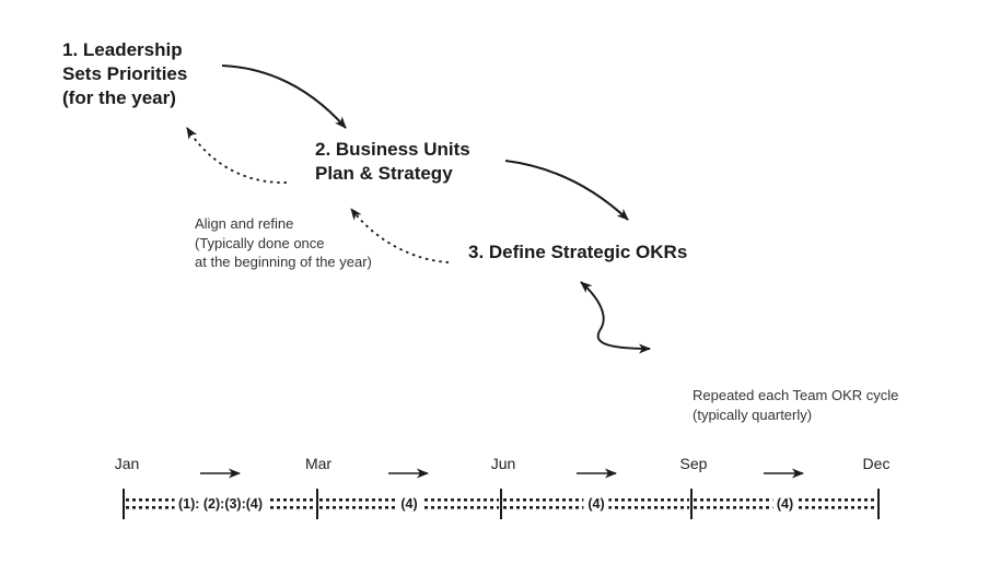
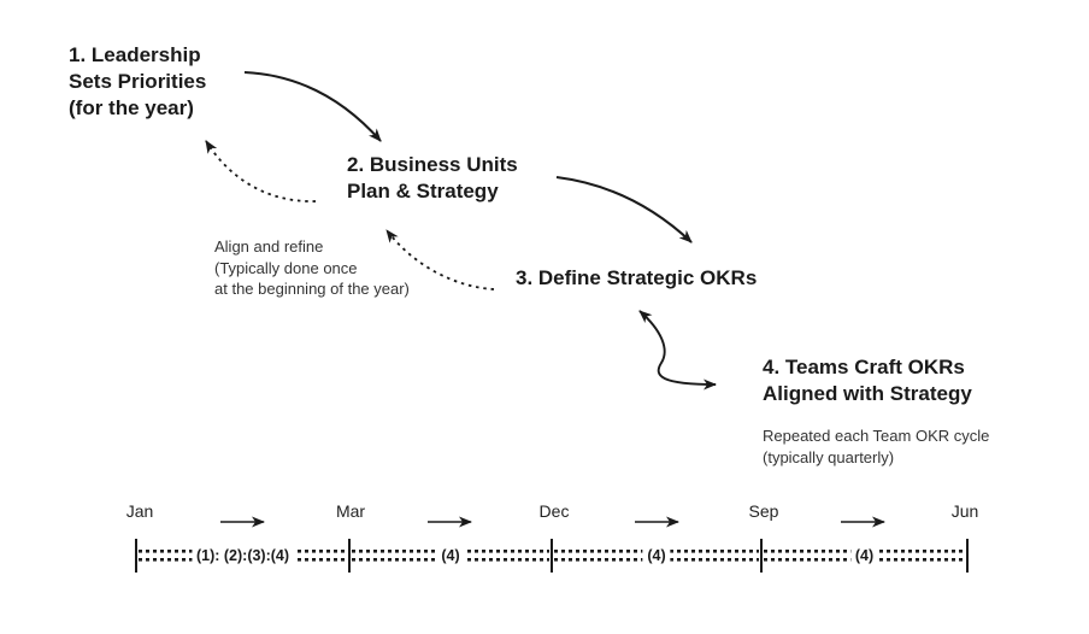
  1. Leadership
  Sets Priorities
  (for the year)
  2. Business Units
  Plan & Strategy
  3. Define Strategic OKRs
+ 4. Teams Craft OKRs
+ Aligned with Strategy
  Align and refine
  (Typically done once
  at the beginning of the year)
  Repeated each Team OKR cycle
  (typically quarterly)
  Jan
  Mar
- Jun
+ Dec
  Sep
- Dec
+ Jun
  (1): (2):(3):(4)
  (4)
  (4)
  (4)
